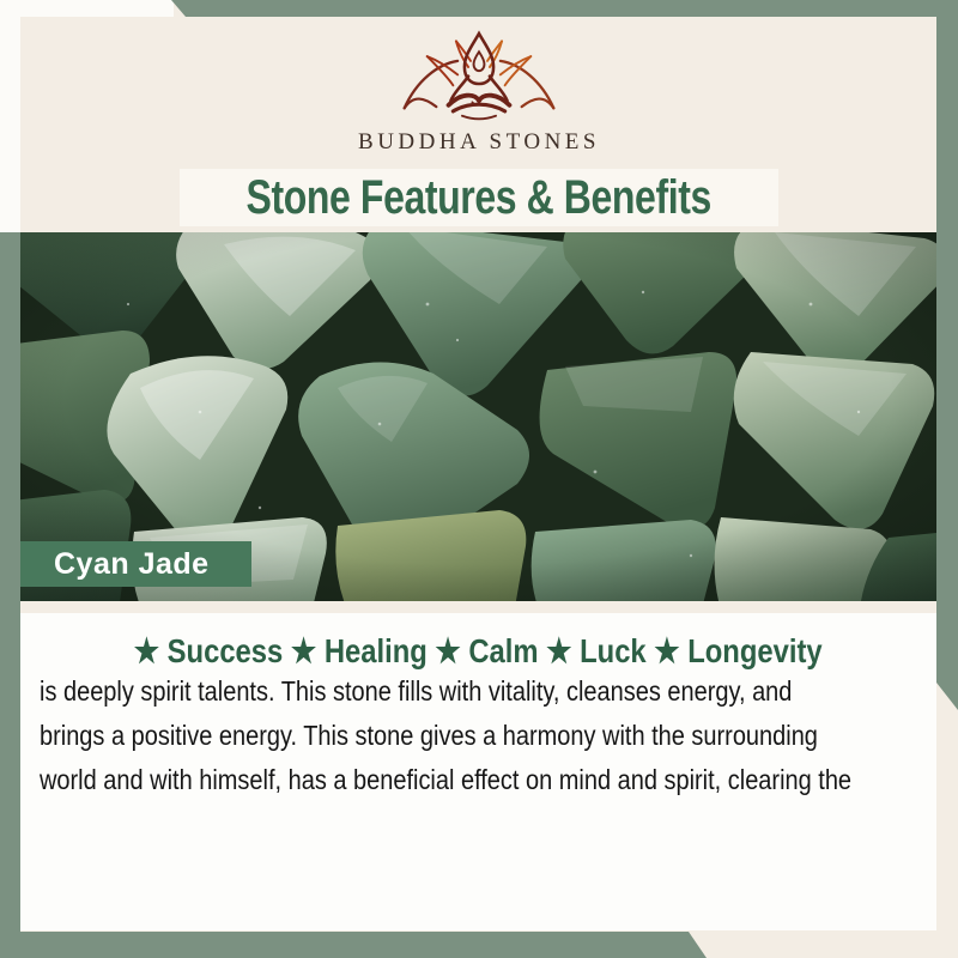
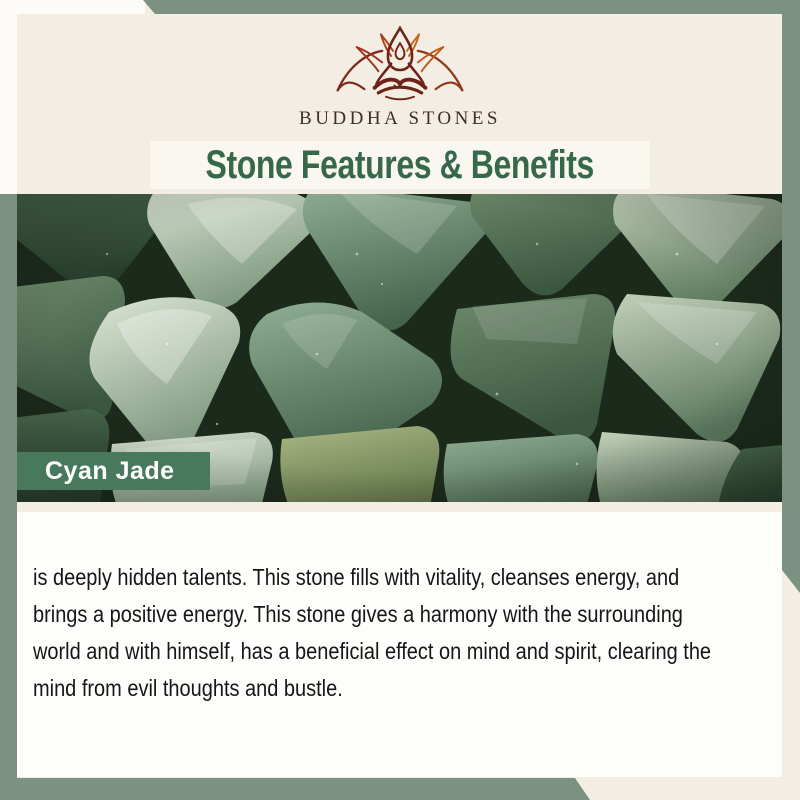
  BUDDHA STONES
  Stone Features & Benefits
  Cyan Jade
- ★ Success ★ Healing ★ Calm ★ Luck ★ Longevity
- is deeply spirit talents. This stone fills with vitality, cleanses energy, and
+ is deeply hidden talents. This stone fills with vitality, cleanses energy, and
  brings a positive energy. This stone gives a harmony with the surrounding
  world and with himself, has a beneficial effect on mind and spirit, clearing the
+ mind from evil thoughts and bustle.
